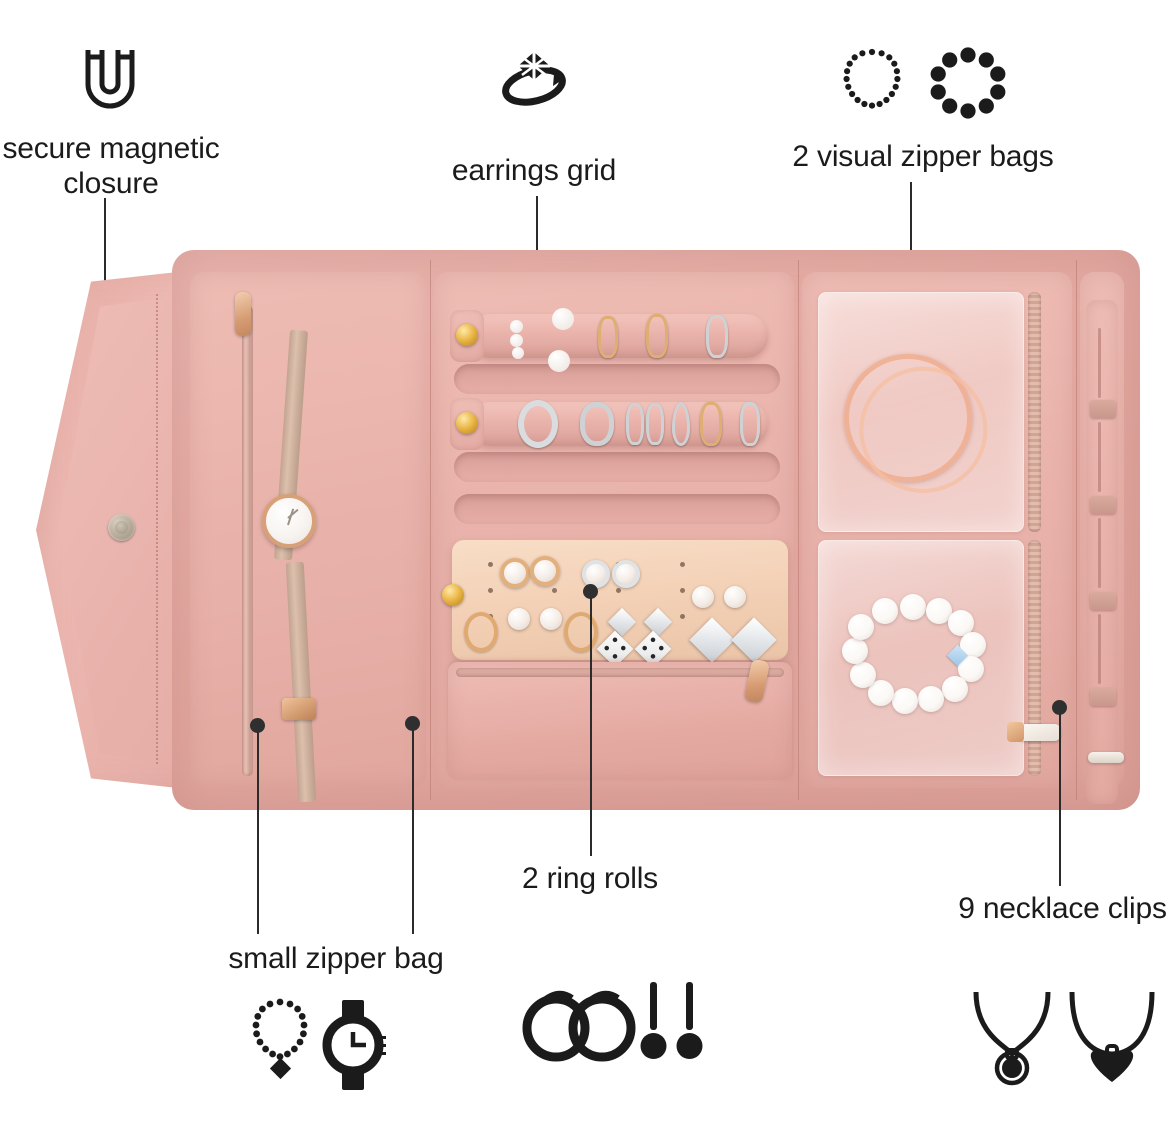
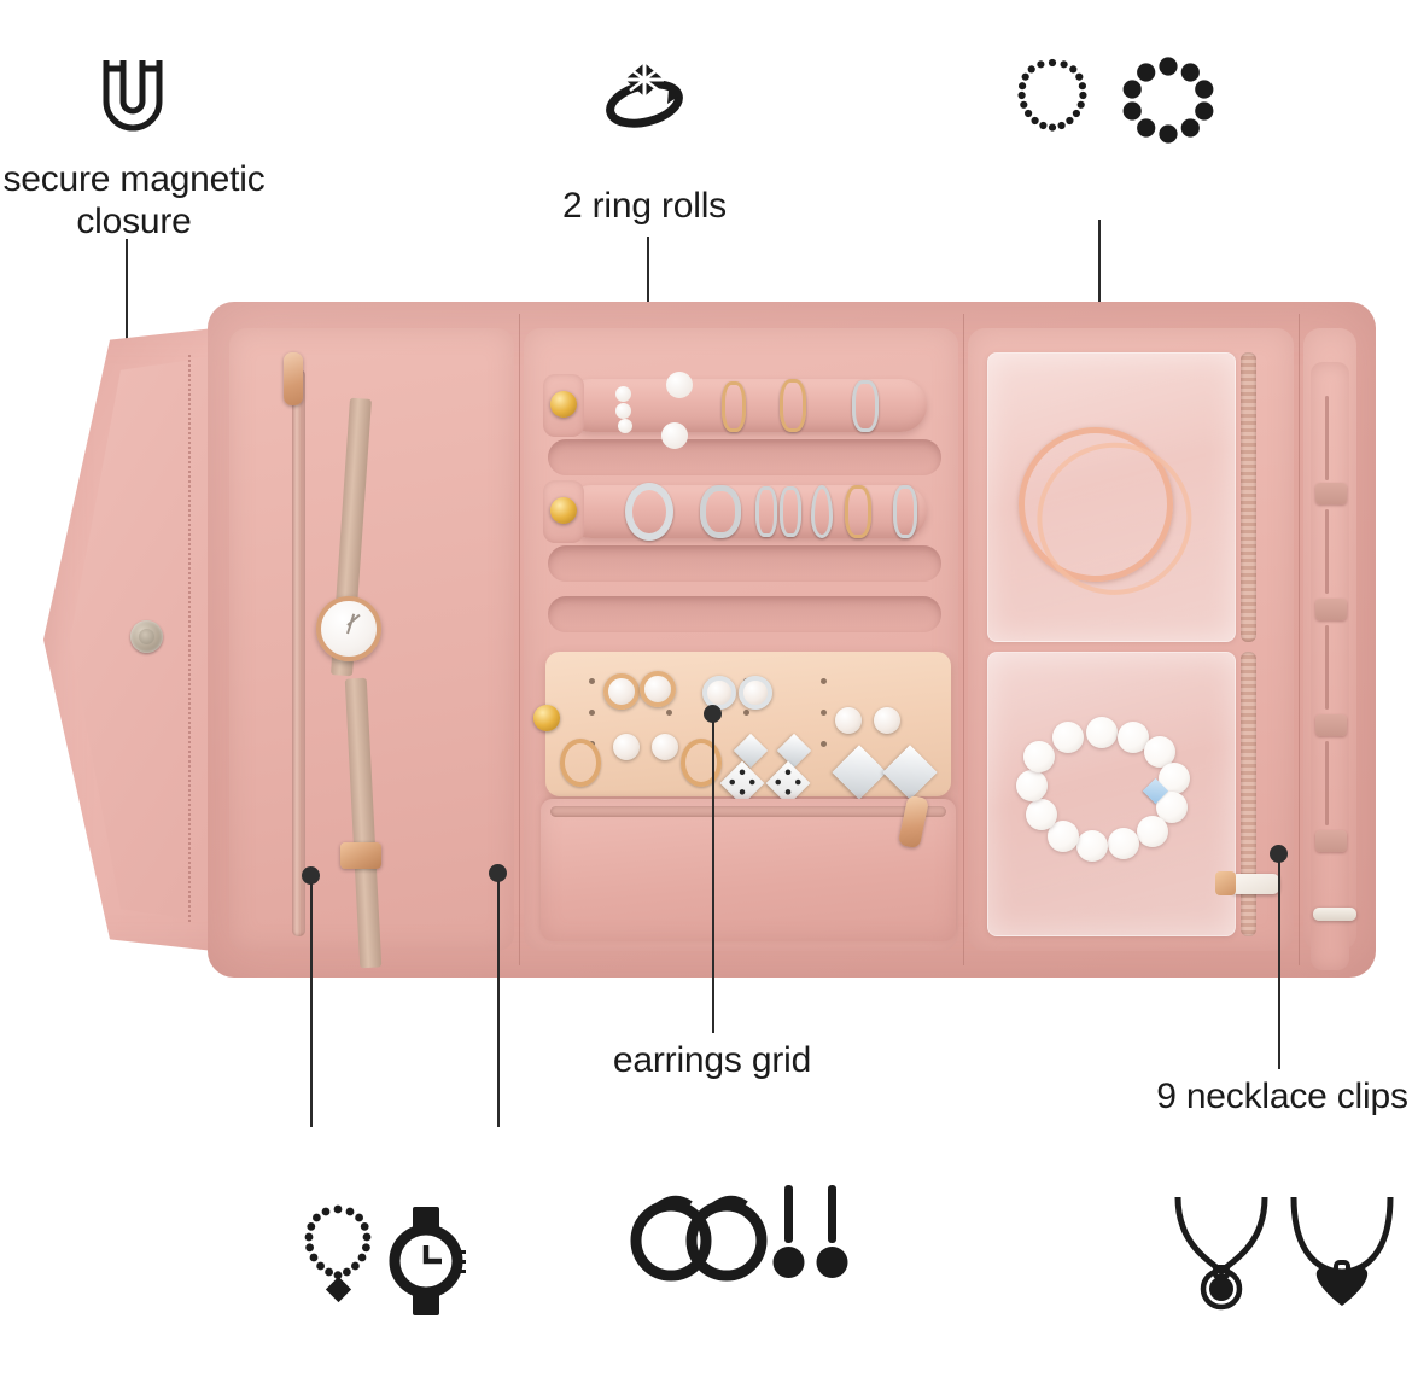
  secure magnetic
  closure
- earrings grid
+ 2 ring rolls
- 2 visual zipper bags
- small zipper bag
- 2 ring rolls
+ earrings grid
  9 necklace clips
